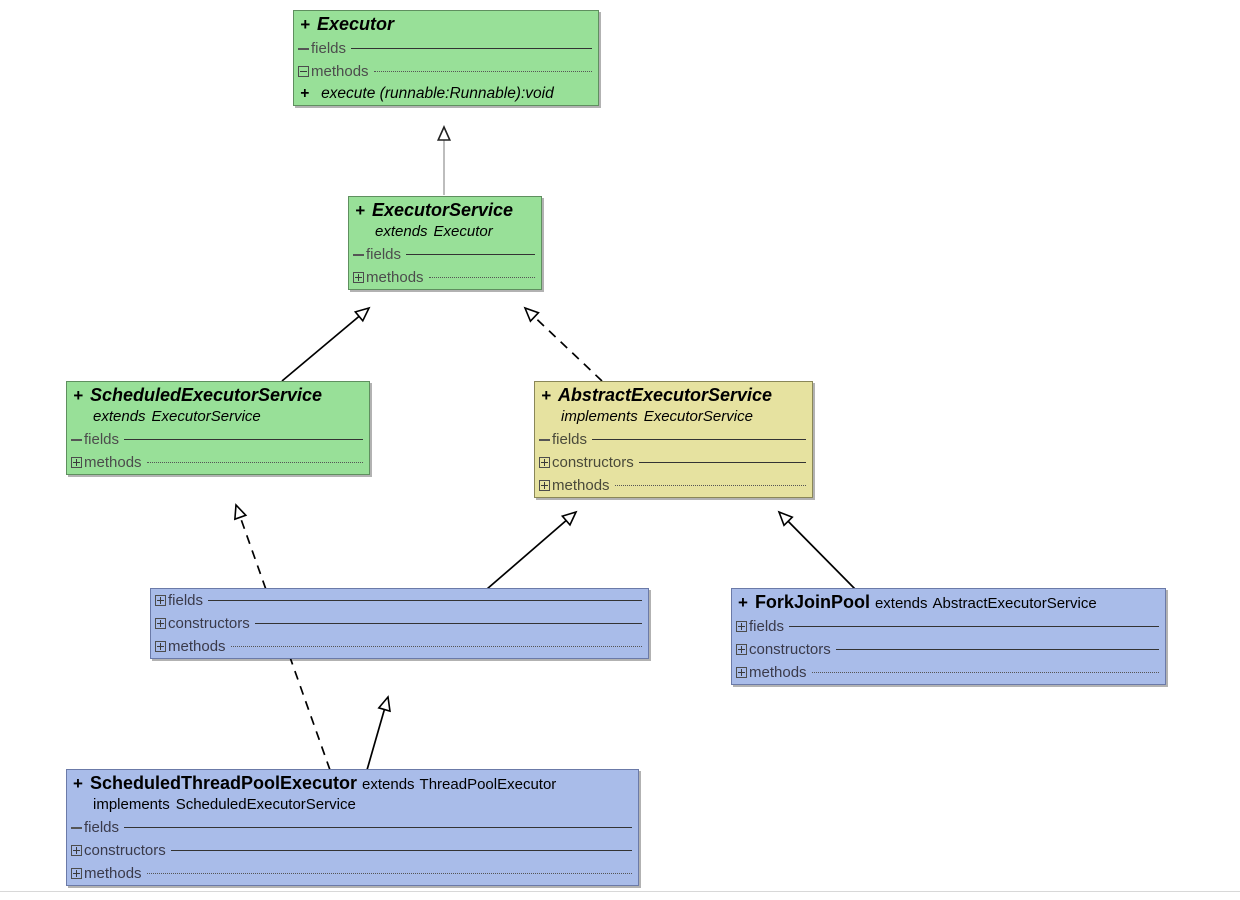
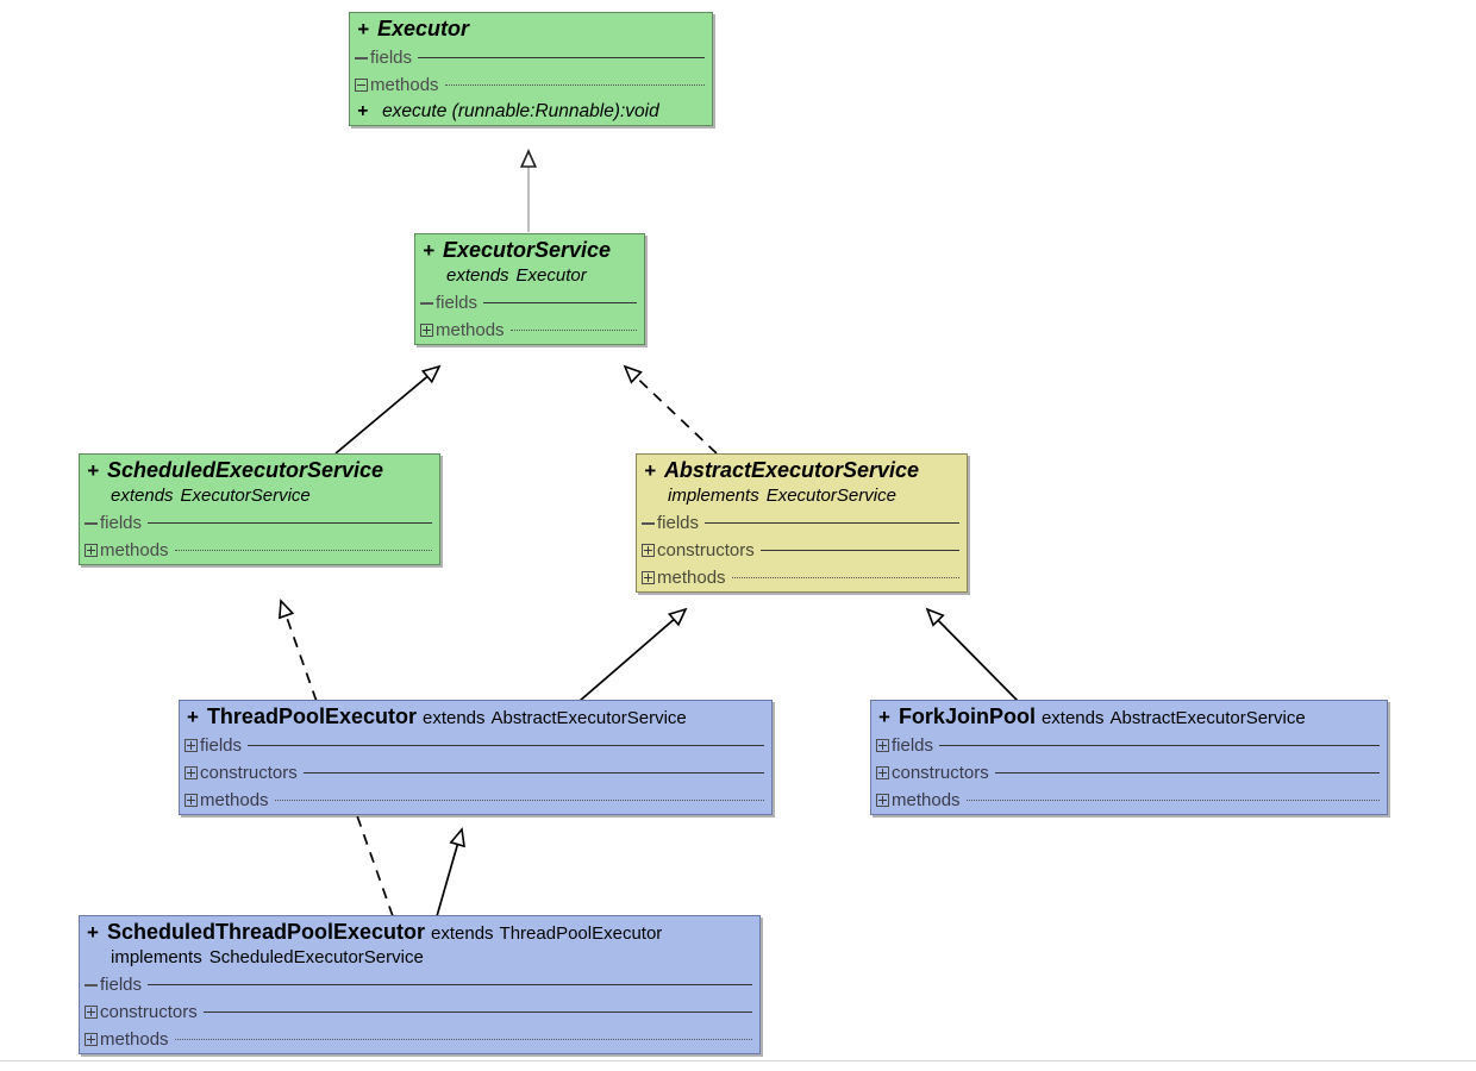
  + Executor
  fields
  methods
  +
  execute (runnable:Runnable):void
  + ExecutorService
  extends Executor
  fields
  methods
  + ScheduledExecutorService
  extends ExecutorService
  fields
  methods
  + AbstractExecutorService
  implements ExecutorService
  fields
  constructors
  methods
+ + ThreadPoolExecutor extends AbstractExecutorService
  fields
  constructors
  methods
  + ForkJoinPool extends AbstractExecutorService
  fields
  constructors
  methods
  + ScheduledThreadPoolExecutor extends ThreadPoolExecutor
  implements ScheduledExecutorService
  fields
  constructors
  methods
